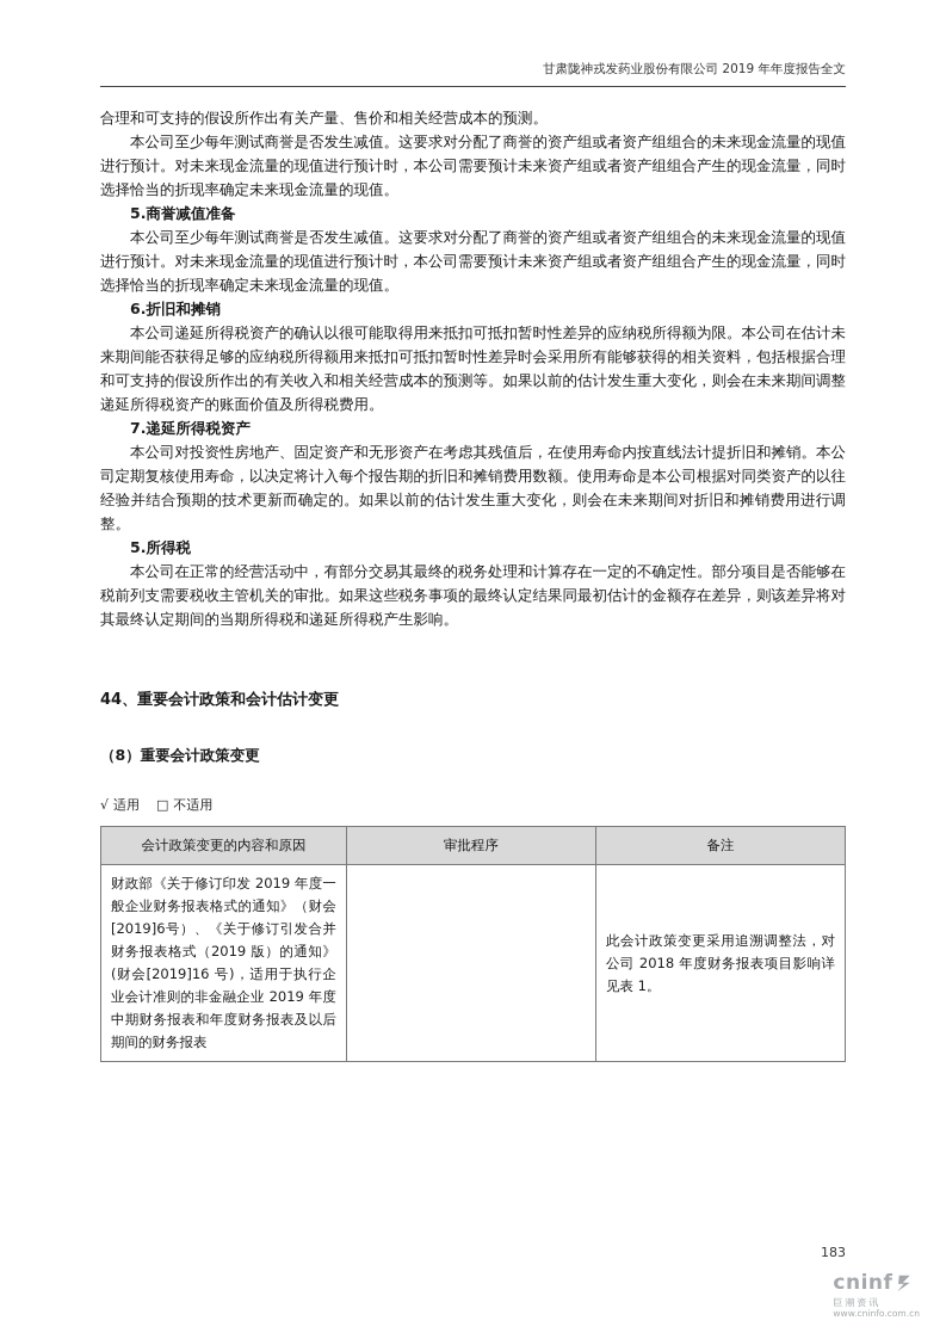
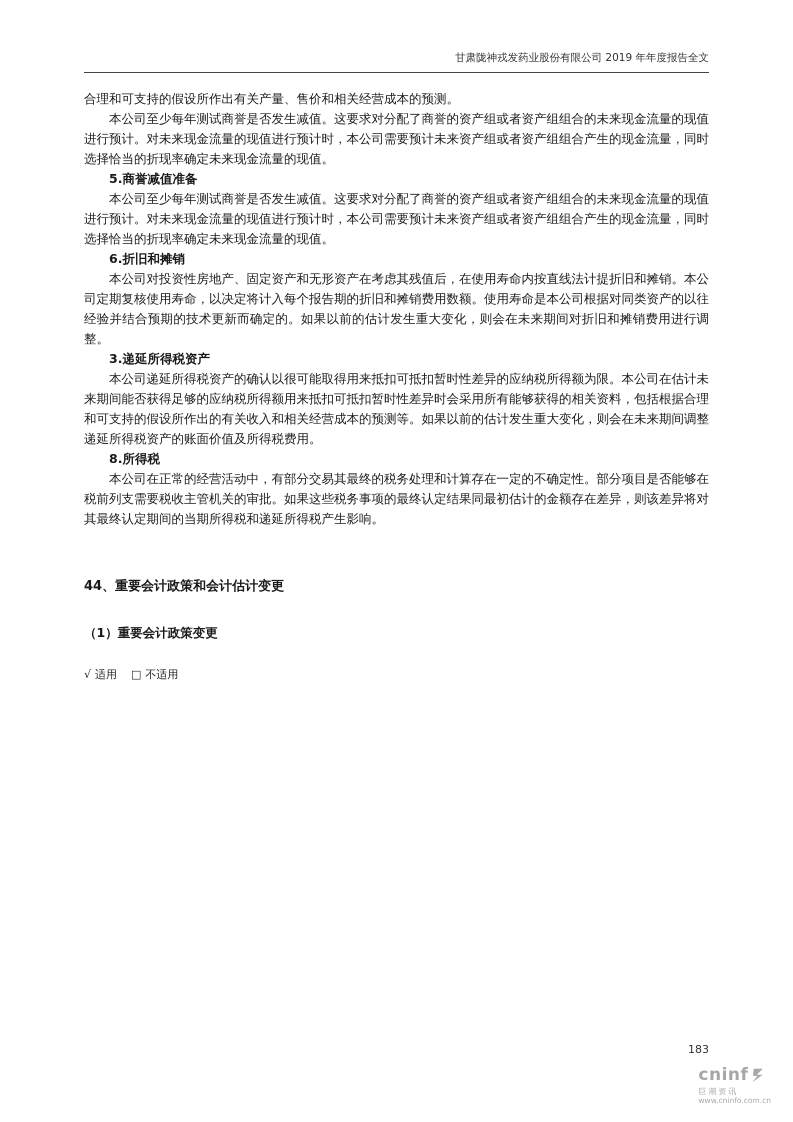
  甘肃陇神戎发药业股份有限公司 2019 年年度报告全文
  合理和可支持的假设所作出有关产量、售价和相关经营成本的预测。
  本公司至少每年测试商誉是否发生减值。这要求对分配了商誉的资产组或者资产组组合的未来现金流量的现值进行预计。对未来现金流量的现值进行预计时，本公司需要预计未来资产组或者资产组组合产生的现金流量，同时选择恰当的折现率确定未来现金流量的现值。
  5.商誉减值准备
  本公司至少每年测试商誉是否发生减值。这要求对分配了商誉的资产组或者资产组组合的未来现金流量的现值进行预计。对未来现金流量的现值进行预计时，本公司需要预计未来资产组或者资产组组合产生的现金流量，同时选择恰当的折现率确定未来现金流量的现值。
  6.折旧和摊销
- 本公司递延所得税资产的确认以很可能取得用来抵扣可抵扣暂时性差异的应纳税所得额为限。本公司在估计未来期间能否获得足够的应纳税所得额用来抵扣可抵扣暂时性差异时会采用所有能够获得的相关资料，包括根据合理和可支持的假设所作出的有关收入和相关经营成本的预测等。如果以前的估计发生重大变化，则会在未来期间调整递延所得税资产的账面价值及所得税费用。
+ 本公司对投资性房地产、固定资产和无形资产在考虑其残值后，在使用寿命内按直线法计提折旧和摊销。本公司定期复核使用寿命，以决定将计入每个报告期的折旧和摊销费用数额。使用寿命是本公司根据对同类资产的以往经验并结合预期的技术更新而确定的。如果以前的估计发生重大变化，则会在未来期间对折旧和摊销费用进行调整。
- 7.递延所得税资产
+ 3.递延所得税资产
- 本公司对投资性房地产、固定资产和无形资产在考虑其残值后，在使用寿命内按直线法计提折旧和摊销。本公司定期复核使用寿命，以决定将计入每个报告期的折旧和摊销费用数额。使用寿命是本公司根据对同类资产的以往经验并结合预期的技术更新而确定的。如果以前的估计发生重大变化，则会在未来期间对折旧和摊销费用进行调整。
+ 本公司递延所得税资产的确认以很可能取得用来抵扣可抵扣暂时性差异的应纳税所得额为限。本公司在估计未来期间能否获得足够的应纳税所得额用来抵扣可抵扣暂时性差异时会采用所有能够获得的相关资料，包括根据合理和可支持的假设所作出的有关收入和相关经营成本的预测等。如果以前的估计发生重大变化，则会在未来期间调整递延所得税资产的账面价值及所得税费用。
- 5.所得税
+ 8.所得税
  本公司在正常的经营活动中，有部分交易其最终的税务处理和计算存在一定的不确定性。部分项目是否能够在税前列支需要税收主管机关的审批。如果这些税务事项的最终认定结果同最初估计的金额存在差异，则该差异将对其最终认定期间的当期所得税和递延所得税产生影响。
  44、重要会计政策和会计估计变更
- （8）重要会计政策变更
+ （1）重要会计政策变更
  √ 适用 □ 不适用
- 会计政策变更的内容和原因	审批程序	备注
- 财政部《关于修订印发 2019 年度一般企业财务报表格式的通知》（财会[2019]6号）、《关于修订引发合并财务报表格式（2019 版）的通知》(财会[2019]16 号)，适用于执行企业会计准则的非金融企业 2019 年度中期财务报表和年度财务报表及以后期间的财务报表		此会计政策变更采用追溯调整法，对公司 2018 年度财务报表项目影响详见表 1。
  183
  cninf
  巨潮资讯
  www.cninfo.com.cn
